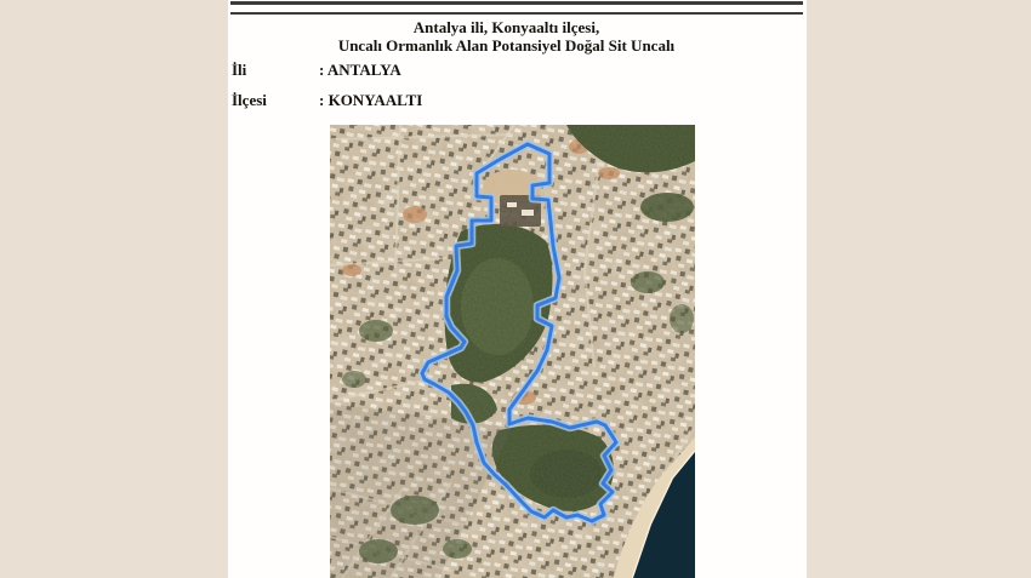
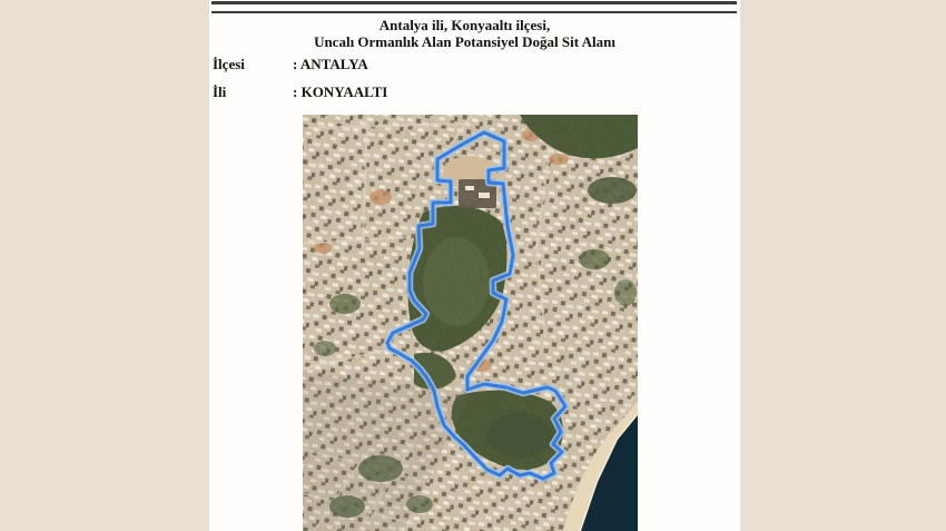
  Antalya ili, Konyaaltı ilçesi,
- Uncalı Ormanlık Alan Potansiyel Doğal Sit Uncalı
+ Uncalı Ormanlık Alan Potansiyel Doğal Sit Alanı
- İli
+ İlçesi
  : ANTALYA
- İlçesi
+ İli
  : KONYAALTI
